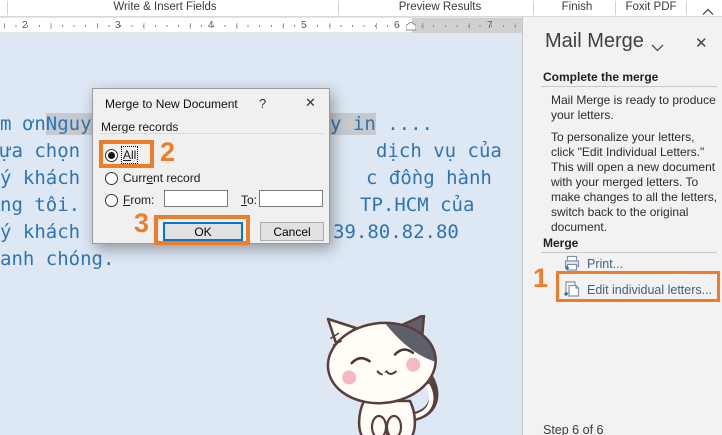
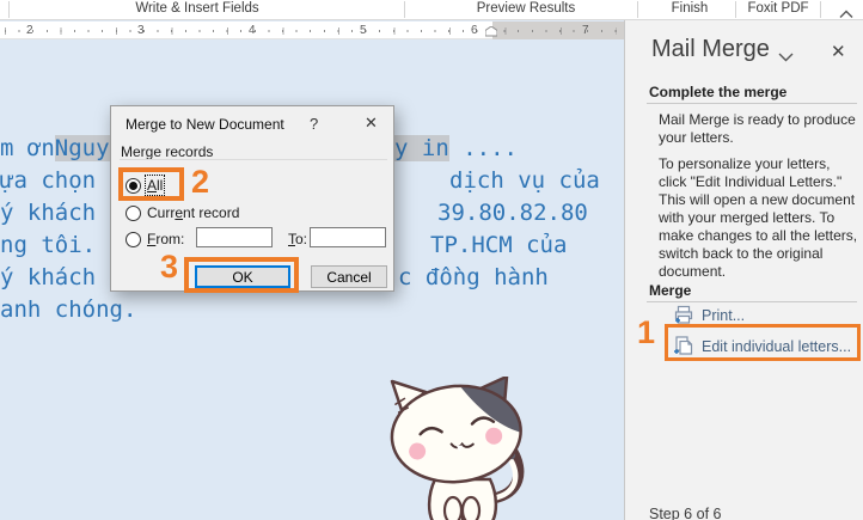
  Write & Insert Fields
  Preview Results
  Finish
  Foxit PDF
  2
  3
  4
  5
  6
  7
  m ơnNguy
  y in ....
  ựa chọn
  dịch vụ của
  ý khách
- c đồng hành
+ 39.80.82.80
  ng tôi.
  TP.HCM của
  ý khách
- 39.80.82.80
+ c đồng hành
  anh chóng.
  Merge to New Document
  ?
  ✕
  Merge records
  All
  Current record
  From:
  To:
  OK
  Cancel
  2
  3
  1
  Mail Merge
  ✕
  Complete the merge
  Mail Merge is ready to produce your letters.
  To personalize your letters, click "Edit Individual Letters." This will open a new document with your merged letters. To make changes to all the letters, switch back to the original document.
  Merge
  Print...
  Edit individual letters...
  Step 6 of 6
